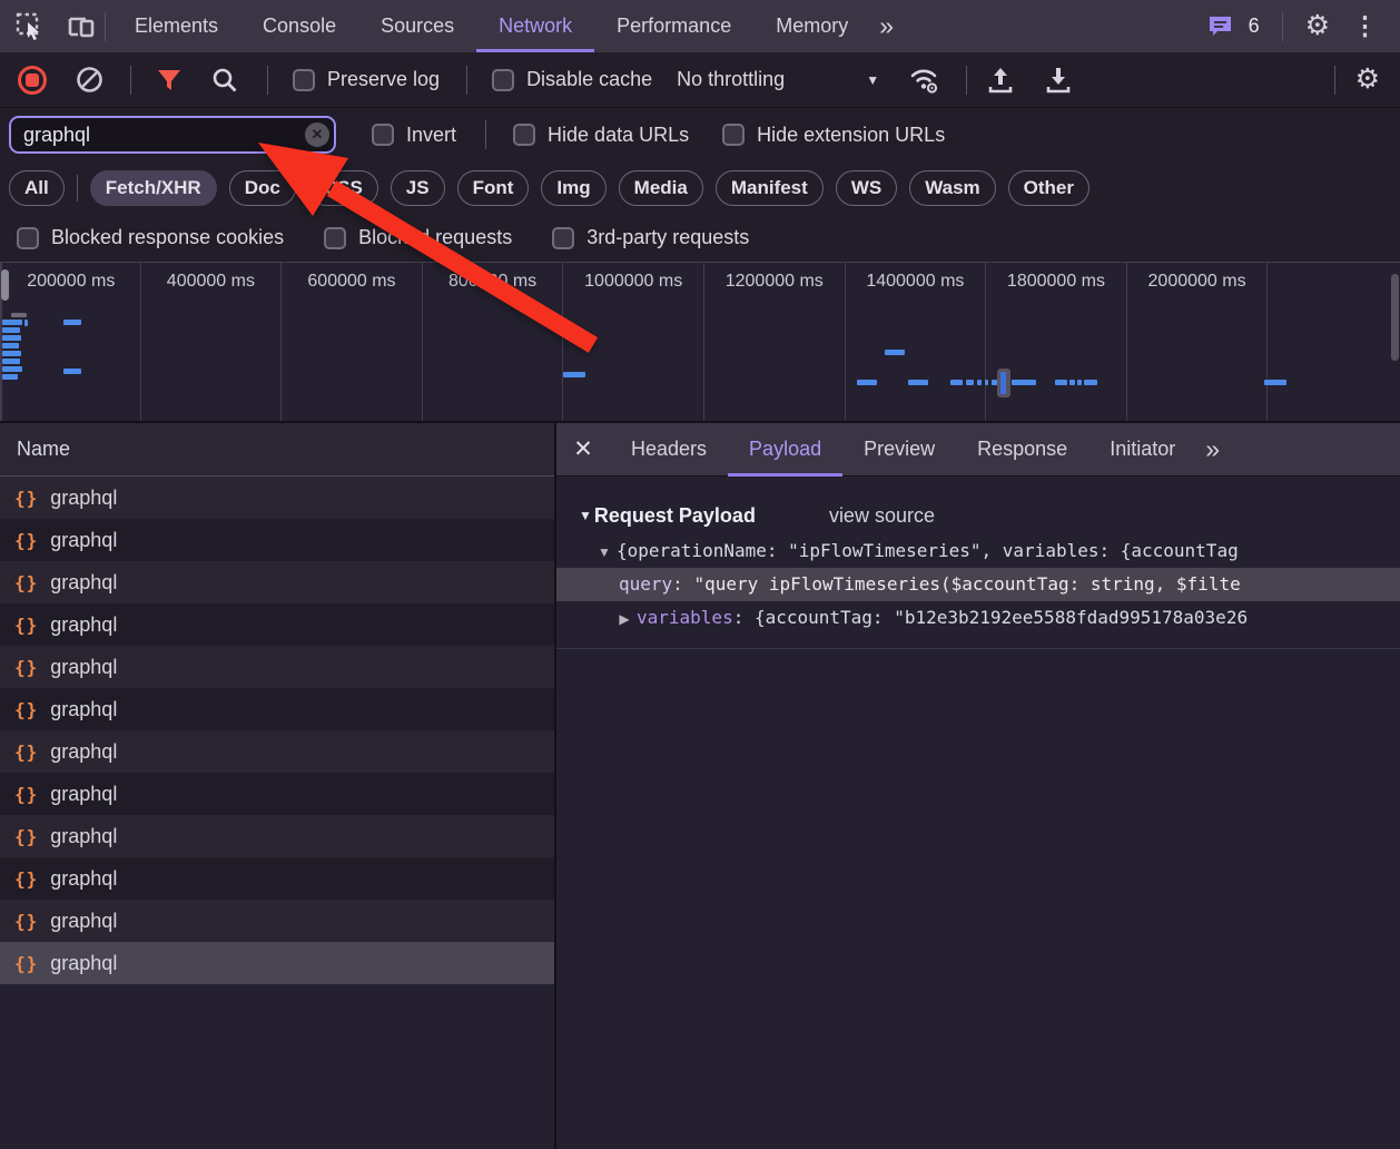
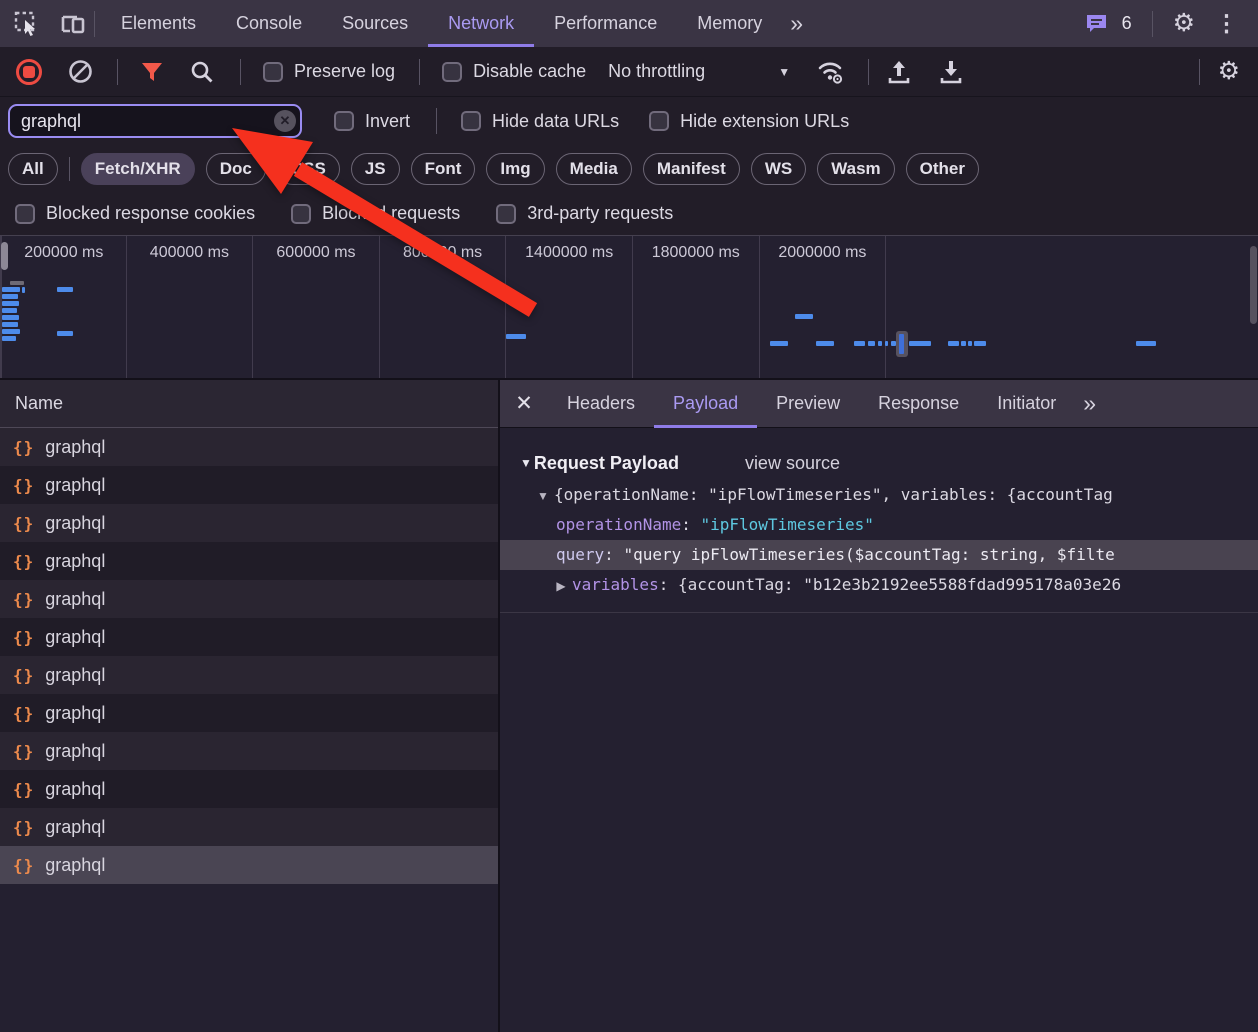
  Elements
  Console
  Sources
  Network
  Performance
  Memory
  »
  6
  ⚙
  ⋮
  Preserve log
  Disable cache
  No throttling
  ▼
  ⚙
  graphql
  ✕
  Invert
  Hide data URLs
  Hide extension URLs
  All
  Fetch/XHR
  Doc
  JS
  Font
  Img
  Media
  Manifest
  WS
  Wasm
  Other
  Blocked response cookies
  Bloc requests
  3rd-party requests
  200000 ms
  400000 ms
  600000 ms
- 1000000 ms
- 1200000 ms
  1400000 ms
  1800000 ms
  2000000 ms
  Name
  {}
  graphql
  {}
  graphql
  {}
  graphql
  {}
  graphql
  {}
  graphql
  {}
  graphql
  {}
  graphql
  {}
  graphql
  {}
  graphql
  {}
  graphql
  {}
  graphql
  {}
  graphql
  ✕
  Headers
  Payload
  Preview
  Response
  Initiator
  »
  ▼
  Request Payload
  view source
  ▼ {operationName: "ipFlowTimeseries", variables: {accountTag
+ operationName: "ipFlowTimeseries"
  query: "query ipFlowTimeseries($accountTag: string, $filte
  ▶ variables: {accountTag: "b12e3b2192ee5588fdad995178a03e26
